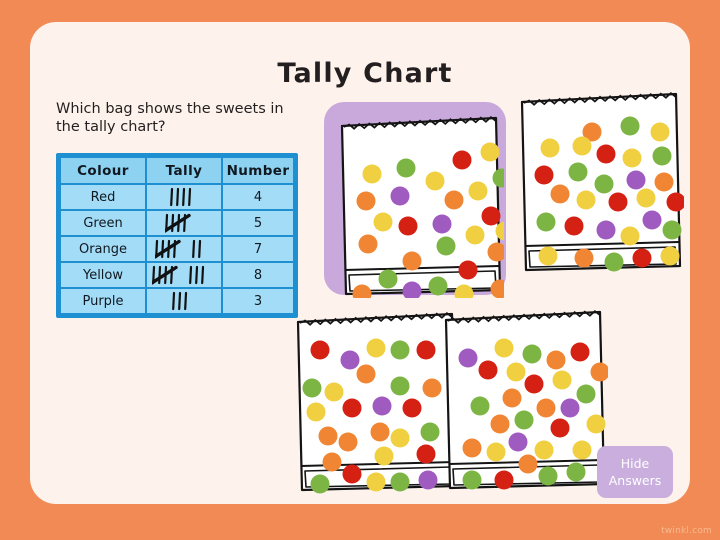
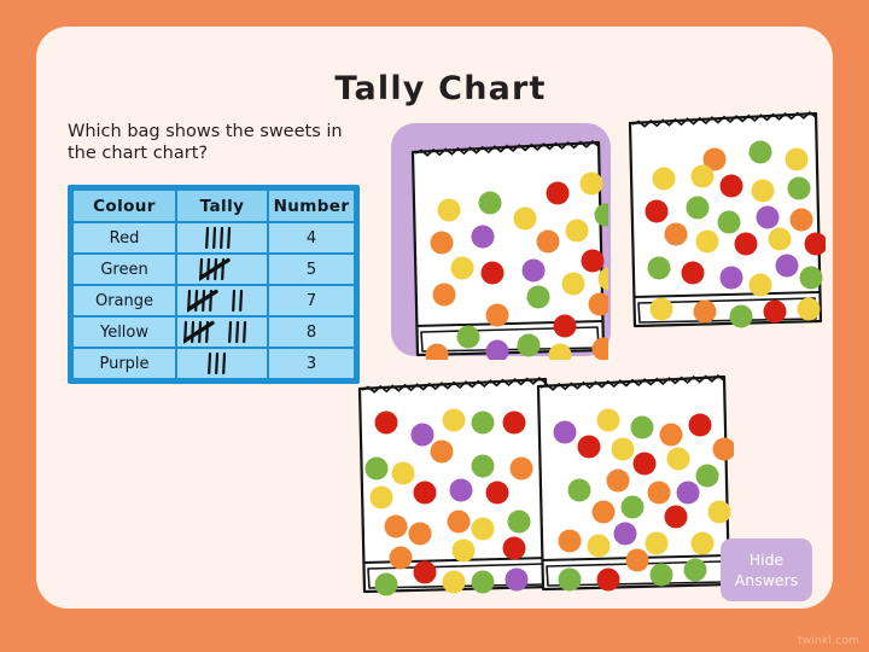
  Tally Chart
- Which bag shows the sweets in the tally chart?
+ Which bag shows the sweets in the chart chart?
  Colour	Tally	Number
  Red		4
  Green		5
  Orange		7
  Yellow		8
  Purple		3
  Hide
  Answers
  twinkl.com
